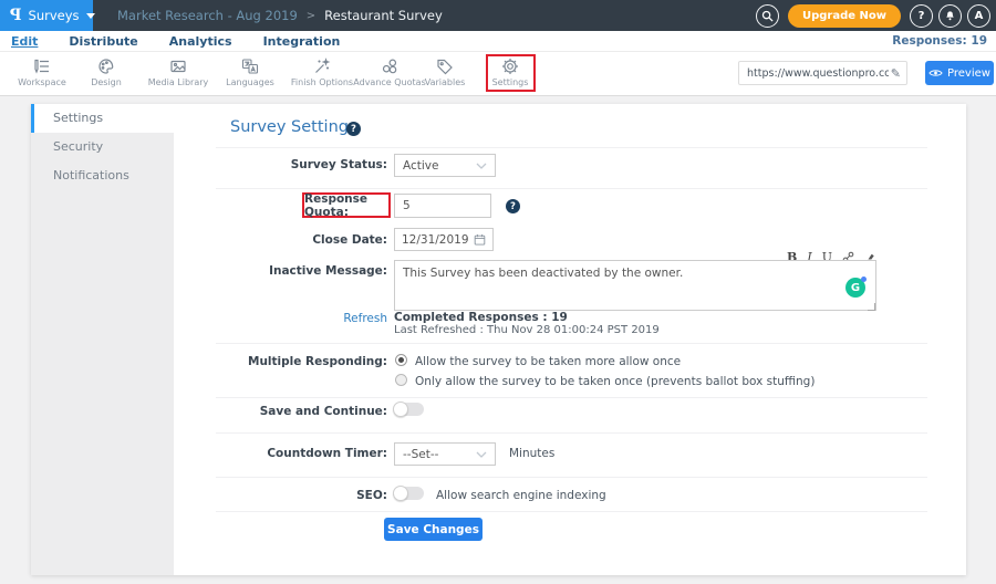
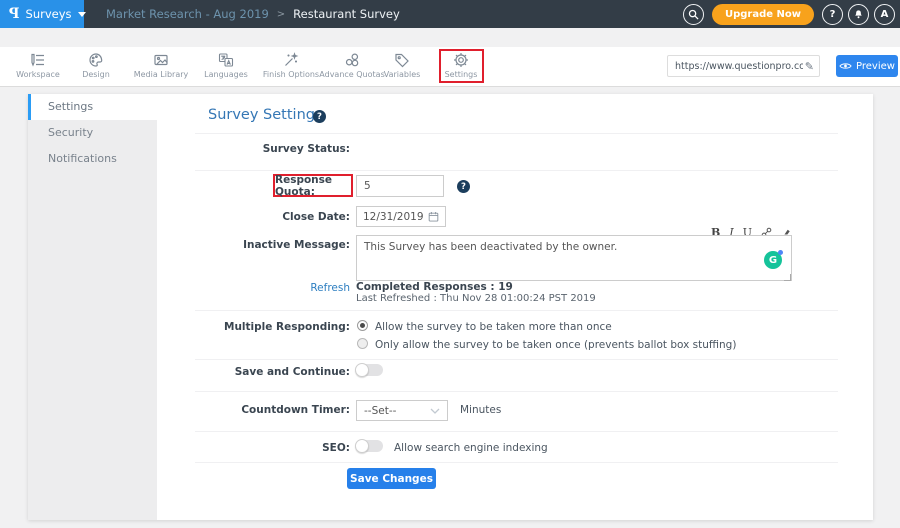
  Surveys
  Market Research - Aug 2019
  >
  Restaurant Survey
  Upgrade Now
  ?
  A
- Edit
- Distribute
- Analytics
- Integration
- Responses: 19
  Workspace
  Design
  Media Library
  Languages
  Finish Options
  Advance Quotas
  Variables
  Settings
  https://www.questionpro.co
  ✎
  Preview
  Settings
  Security
  Notifications
  Survey Setting
  ?
  Survey Status:
- Active
  Response Quota:
  5
  ?
  Close Date:
  12/31/2019
  B
  I
  U
  Inactive Message:
  This Survey has been deactivated by the owner.
  G
  Refresh
  Completed Responses : 19
  Last Refreshed : Thu Nov 28 01:00:24 PST 2019
  Multiple Responding:
- Allow the survey to be taken more allow once
+ Allow the survey to be taken more than once
  Only allow the survey to be taken once (prevents ballot box stuffing)
  Save and Continue:
  Countdown Timer:
  --Set--
  Minutes
  SEO:
  Allow search engine indexing
  Save Changes
